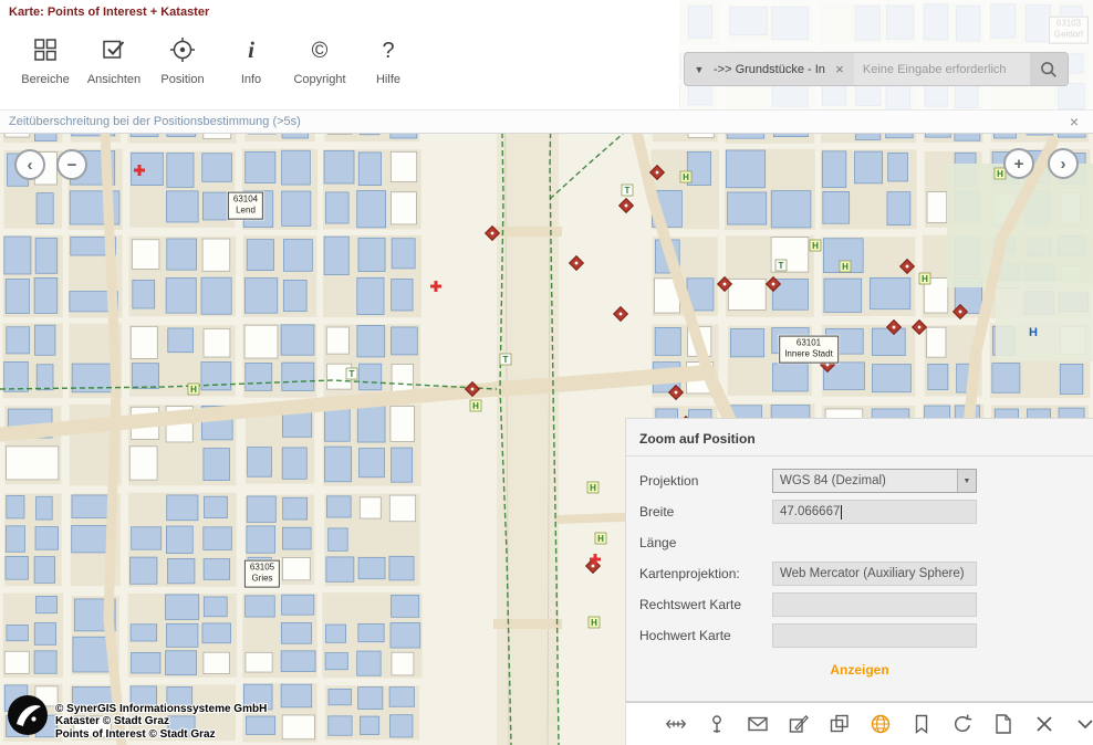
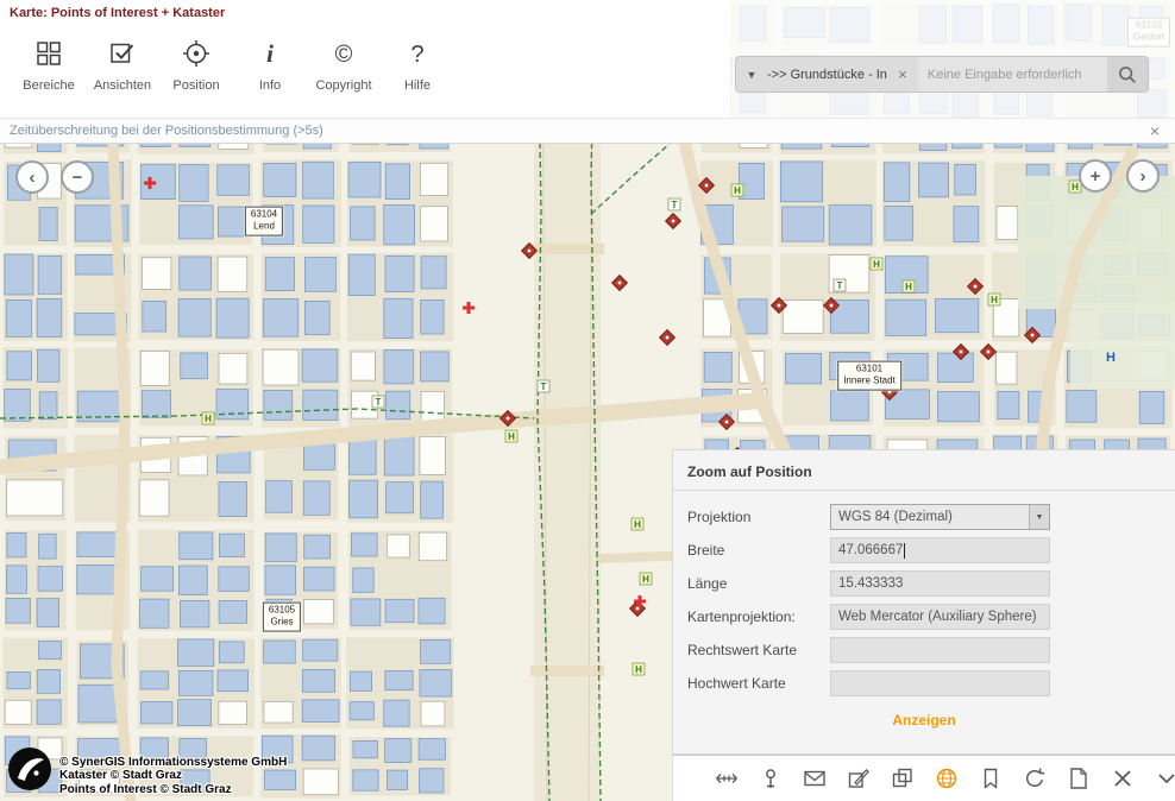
  H
  H
  H
  H
  H
  H
  H
  T
  T
  T
  H
  H
  H
  T
  H
  63104
  Lend
  63101
  Innere Stadt
  63105
  Gries
  63103
  Geidorf
  Karte: Points of Interest + Kataster
  Bereiche
  Ansichten
  Position
  i
  Info
  ©
  Copyright
  ?
  Hilfe
  ▼
  ->> Grundstücke - In
  ×
  Keine Eingabe erforderlich
  Zeitüberschreitung bei der Positionsbestimmung (>5s)
  ×
  ‹
  −
  +
  ›
  Zoom auf Position
  Projektion
  WGS 84 (Dezimal)
  Breite
  47.066667
  Länge
+ 15.433333
  Kartenprojektion:
  Web Mercator (Auxiliary Sphere)
  Rechtswert Karte
  Hochwert Karte
  Anzeigen
  © SynerGIS Informationssysteme GmbH
  Kataster © Stadt Graz
  Points of Interest © Stadt Graz
